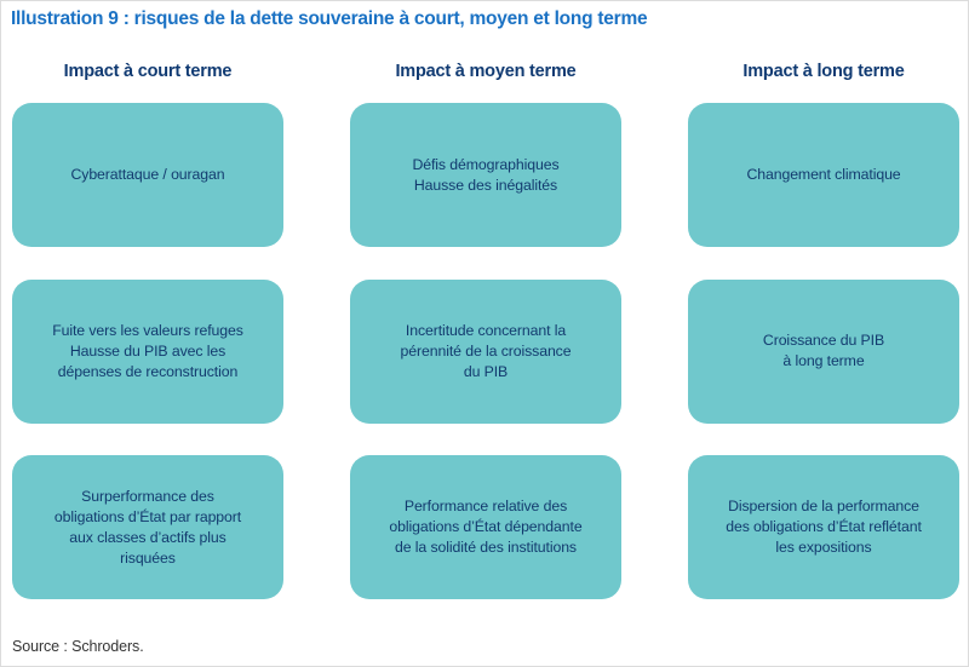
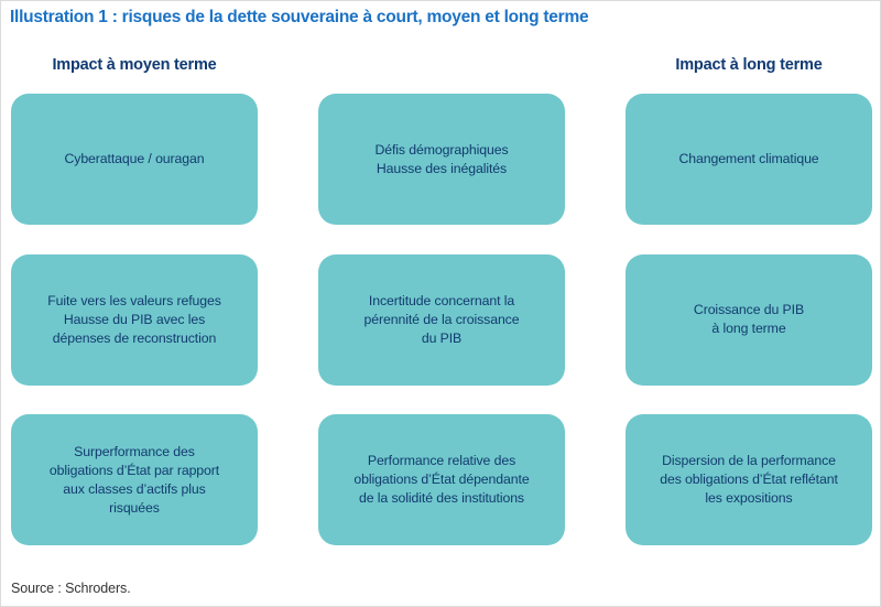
- Illustration 9 : risques de la dette souveraine à court, moyen et long terme
+ Illustration 1 : risques de la dette souveraine à court, moyen et long terme
- Impact à court terme
  Impact à moyen terme
  Impact à long terme
  Cyberattaque / ouragan
  Défis démographiques
  Hausse des inégalités
  Changement climatique
  Fuite vers les valeurs refuges
  Hausse du PIB avec les
  dépenses de reconstruction
  Incertitude concernant la
  pérennité de la croissance
  du PIB
  Croissance du PIB
  à long terme
  Surperformance des
  obligations d’État par rapport
  aux classes d’actifs plus
  risquées
  Performance relative des
  obligations d’État dépendante
  de la solidité des institutions
  Dispersion de la performance
  des obligations d’État reflétant
  les expositions
  Source : Schroders.
